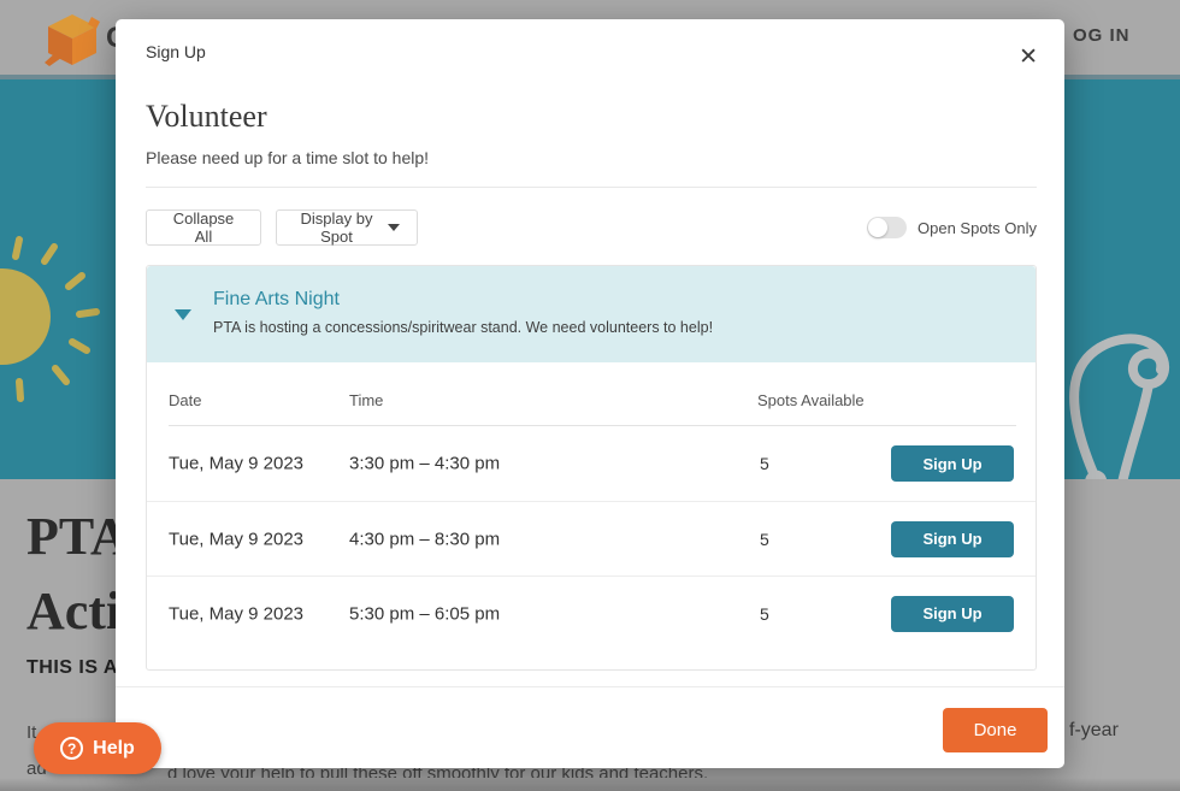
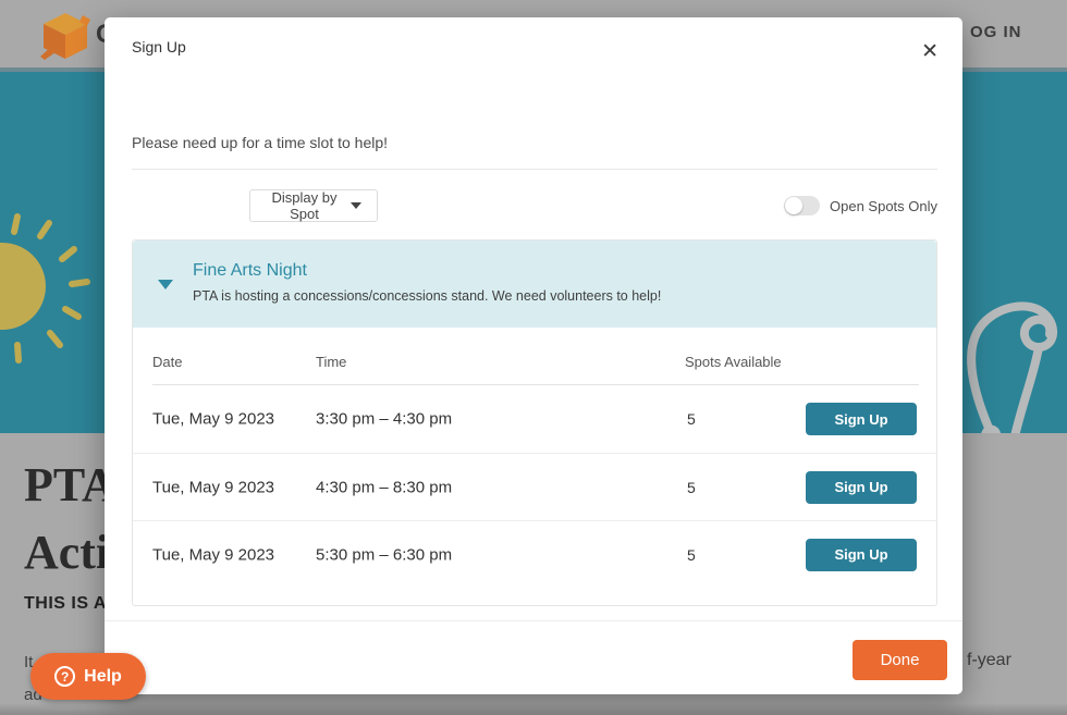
  OG IN
  PTA
  Acti
  THIS IS A
  It
  ad
  f-year
- d love your help to pull these off smoothly for our kids and teachers.
  Sign Up
  ✕
- Volunteer
  Please need up for a time slot to help!
- Collapse All
  Display by Spot
  Open Spots Only
  Fine Arts Night
- PTA is hosting a concessions/spiritwear stand. We need volunteers to help!
+ PTA is hosting a concessions/concessions stand. We need volunteers to help!
  Date
  Time
  Spots Available
  Tue, May 9 2023
  3:30 pm – 4:30 pm
  5
  Sign Up
  Tue, May 9 2023
  4:30 pm – 8:30 pm
  5
  Sign Up
  Tue, May 9 2023
- 5:30 pm – 6:05 pm
+ 5:30 pm – 6:30 pm
  5
  Sign Up
  Done
  ?
  Help
